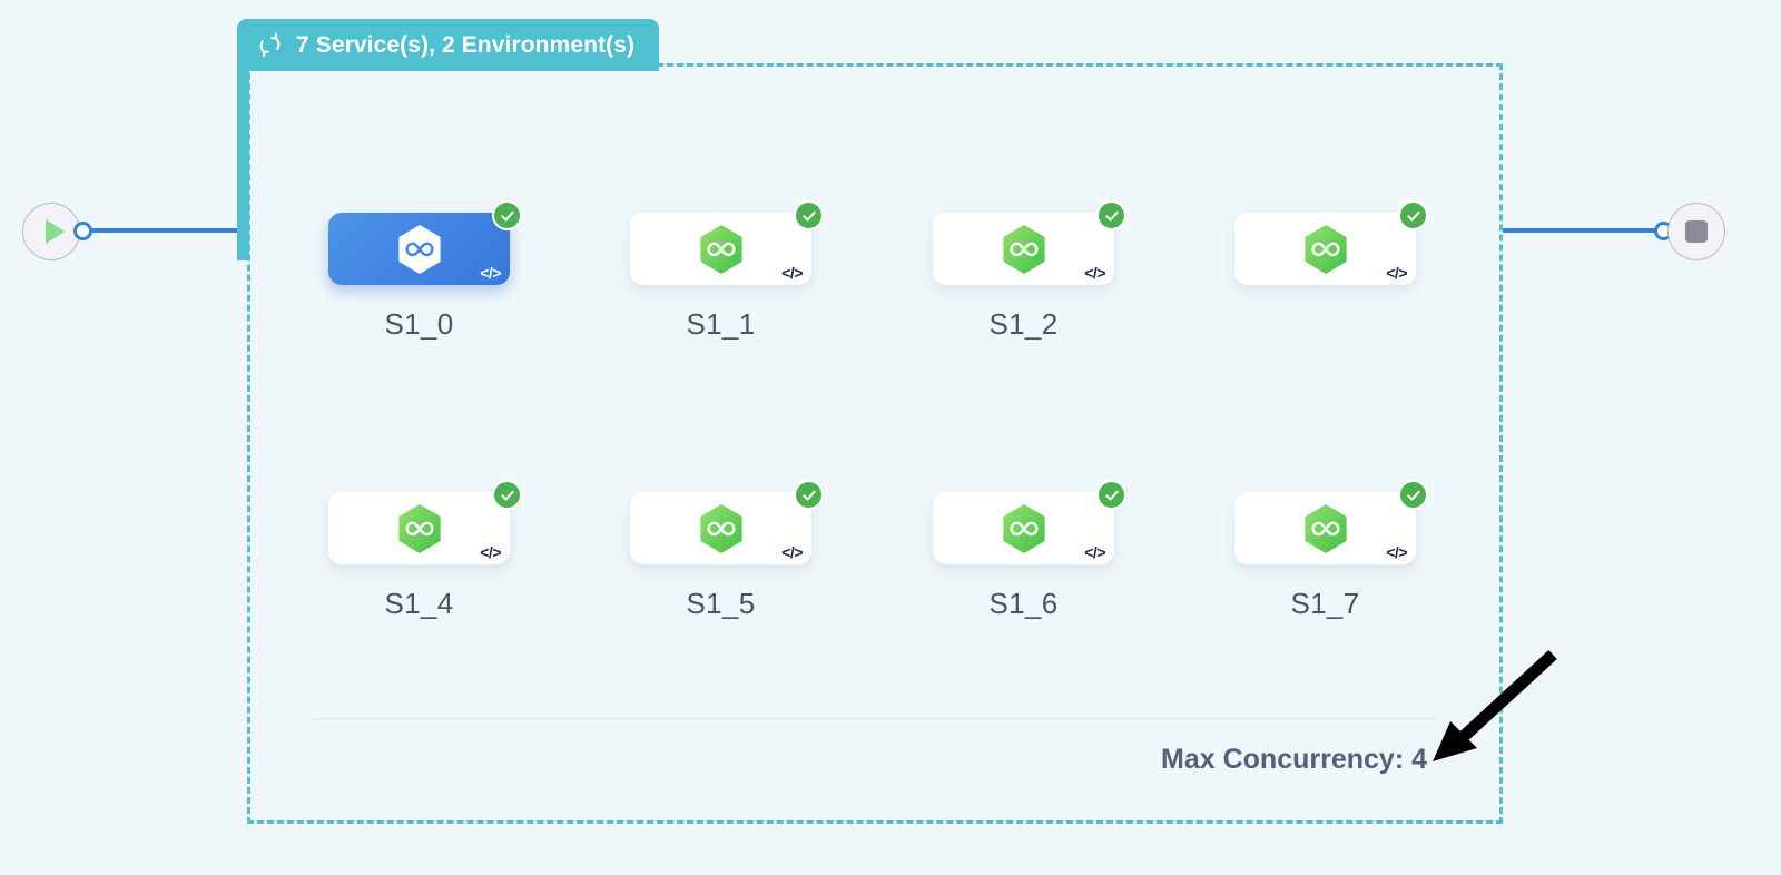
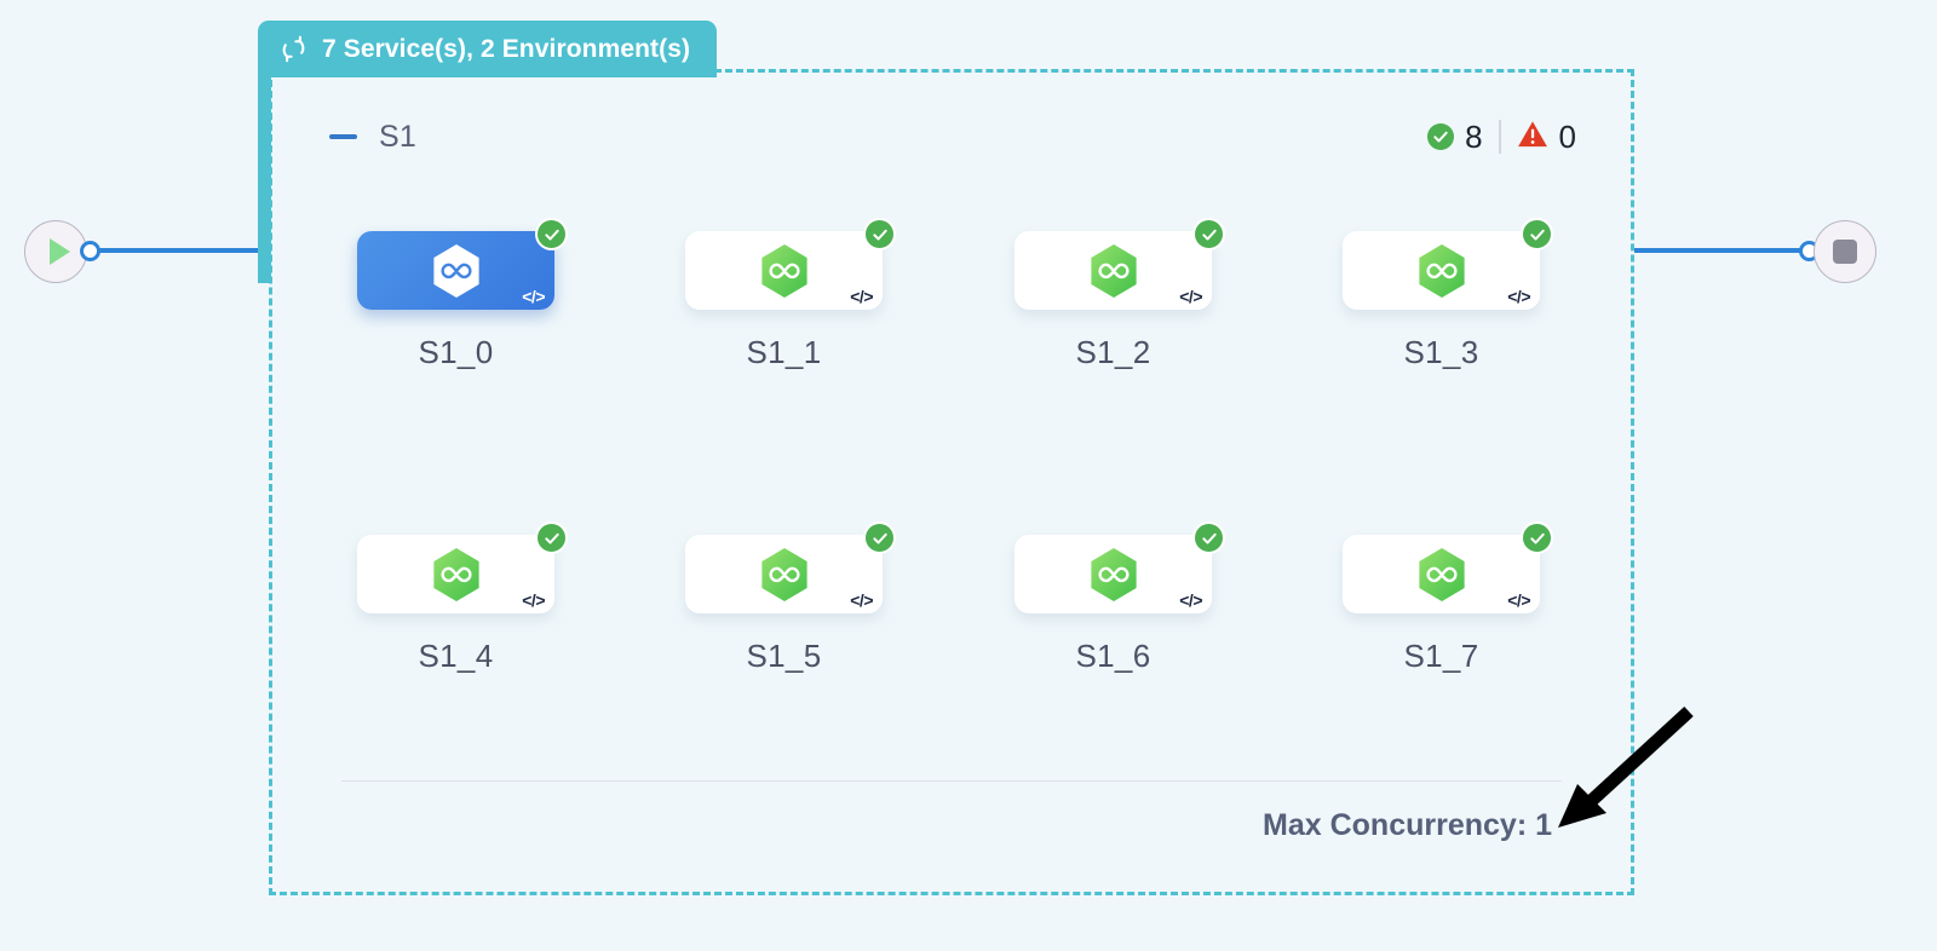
  7 Service(s), 2 Environment(s)
+ S1
+ 8
+ 0
  </>
  S1_0
  </>
  S1_1
  </>
  S1_2
  </>
+ S1_3
  </>
  S1_4
  </>
  S1_5
  </>
  S1_6
  </>
  S1_7
- Max Concurrency: 4
+ Max Concurrency: 1
